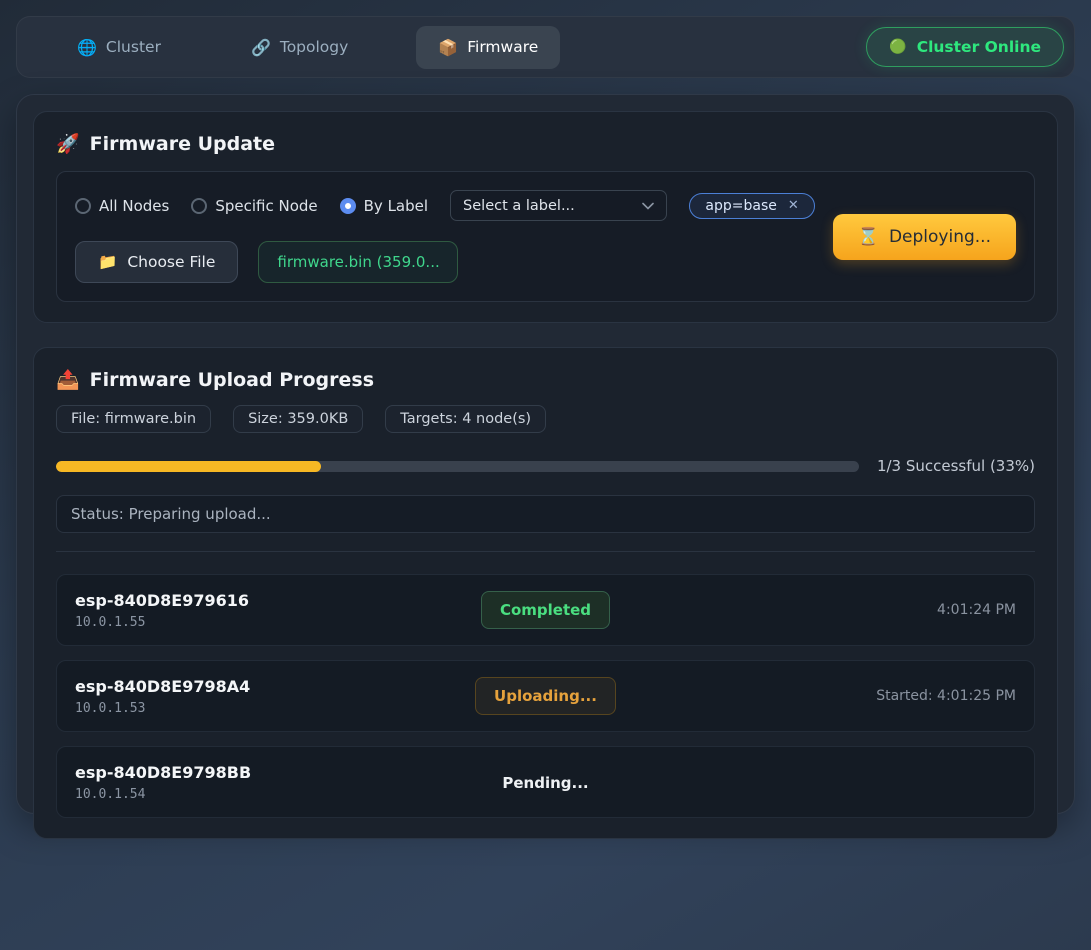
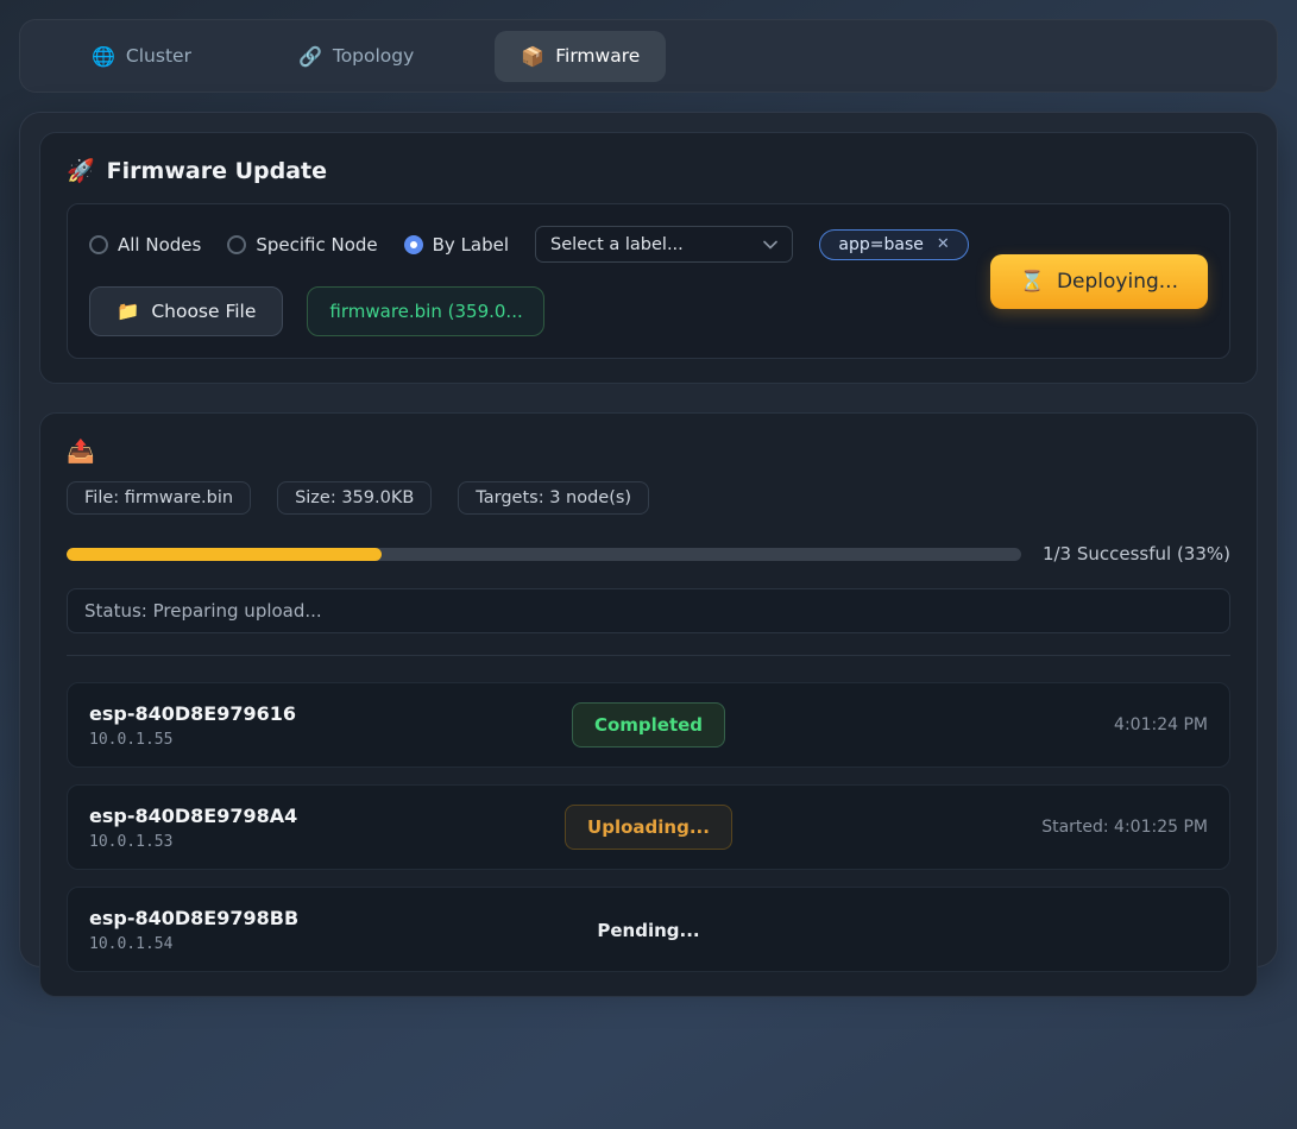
  🌐
  Cluster
  🔗
  Topology
  📦
  Firmware
- 🟢
- Cluster Online
  🚀
  Firmware Update
  All Nodes
  Specific Node
  By Label
  Select a label...
  app=base
  ✕
  📁
  Choose File
  firmware.bin (359.0...
  ⌛
  Deploying...
  📤
- Firmware Upload Progress
  File: firmware.bin
  Size: 359.0KB
- Targets: 4 node(s)
+ Targets: 3 node(s)
  1/3 Successful (33%)
  Status: Preparing upload...
  esp-840D8E979616
  10.0.1.55
  Completed
  4:01:24 PM
  esp-840D8E9798A4
  10.0.1.53
  Uploading...
  Started: 4:01:25 PM
  esp-840D8E9798BB
  10.0.1.54
  Pending...
